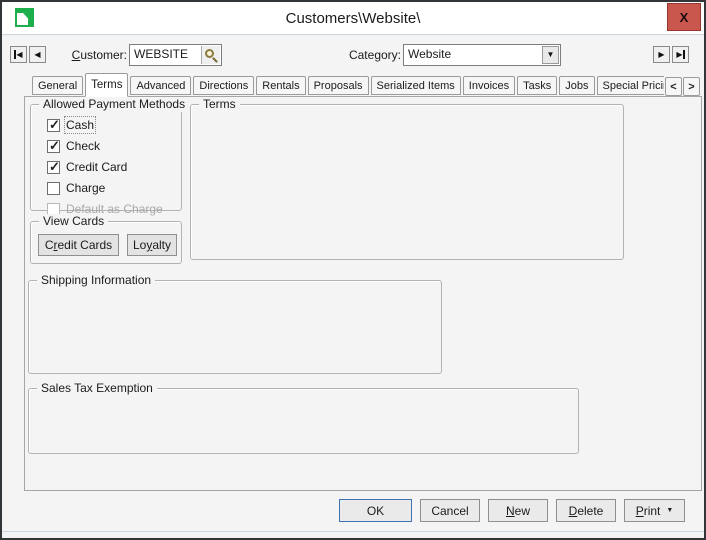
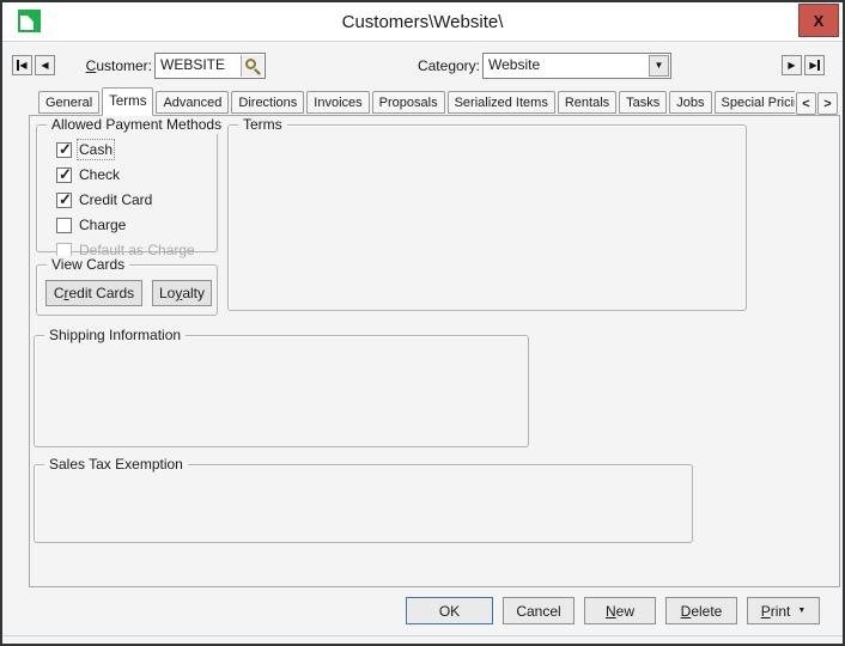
  Customers\Website\
  X
  ◀
  ◀
  ▶
  ▶
  Customer:
  WEBSITE
  Category:
  Website
  ▼
  General
  Terms
  Advanced
  Directions
- Rentals
+ Invoices
  Proposals
  Serialized Items
- Invoices
+ Rentals
  Tasks
  Jobs
  Special Prici
  <
  >
  Allowed Payment Methods
  ✓
  Cash
  ✓
  Check
  ✓
  Credit Card
  Charge
  Default as Charge
  View Cards
  C
  r
  edit Cards
  Lo
  y
  alty
  Terms
  Shipping Information
  Sales Tax Exemption
  OK
  Cancel
  N
  ew
  D
  elete
  Print
